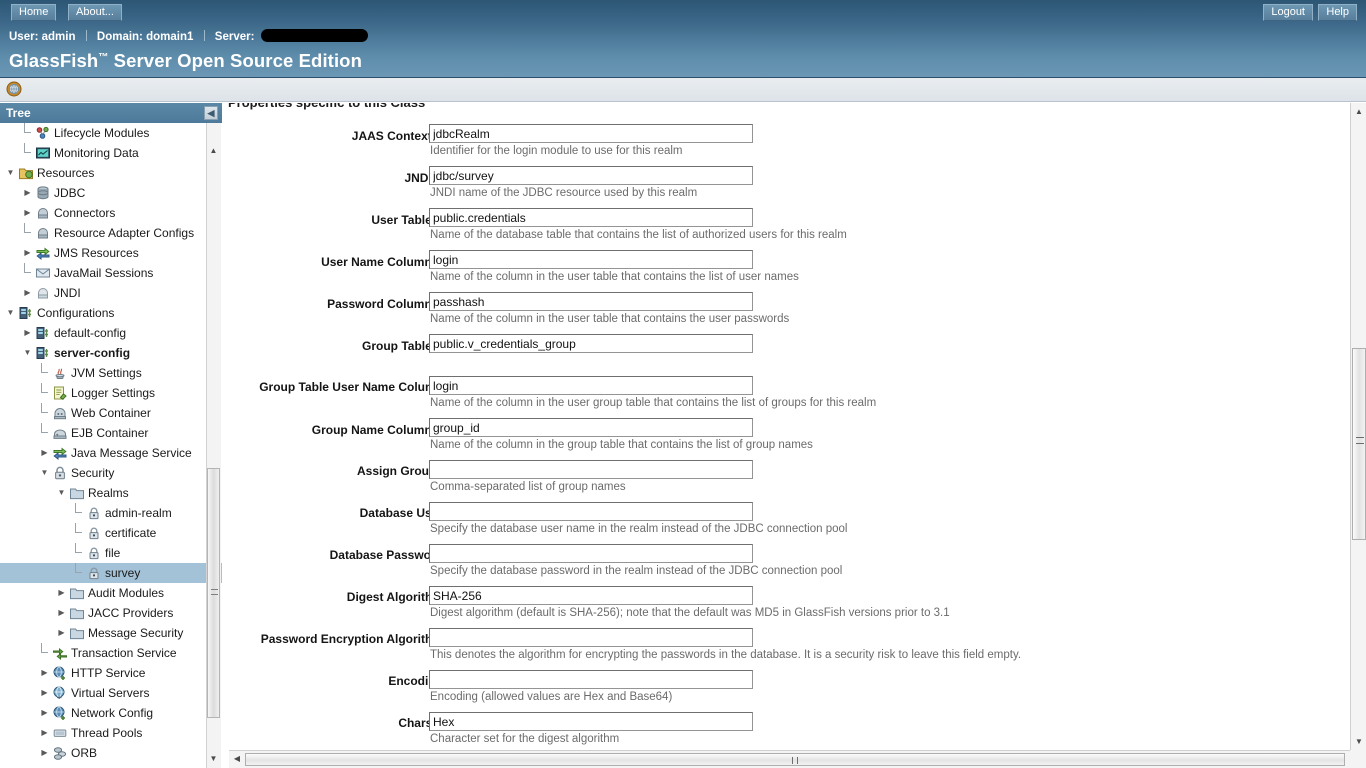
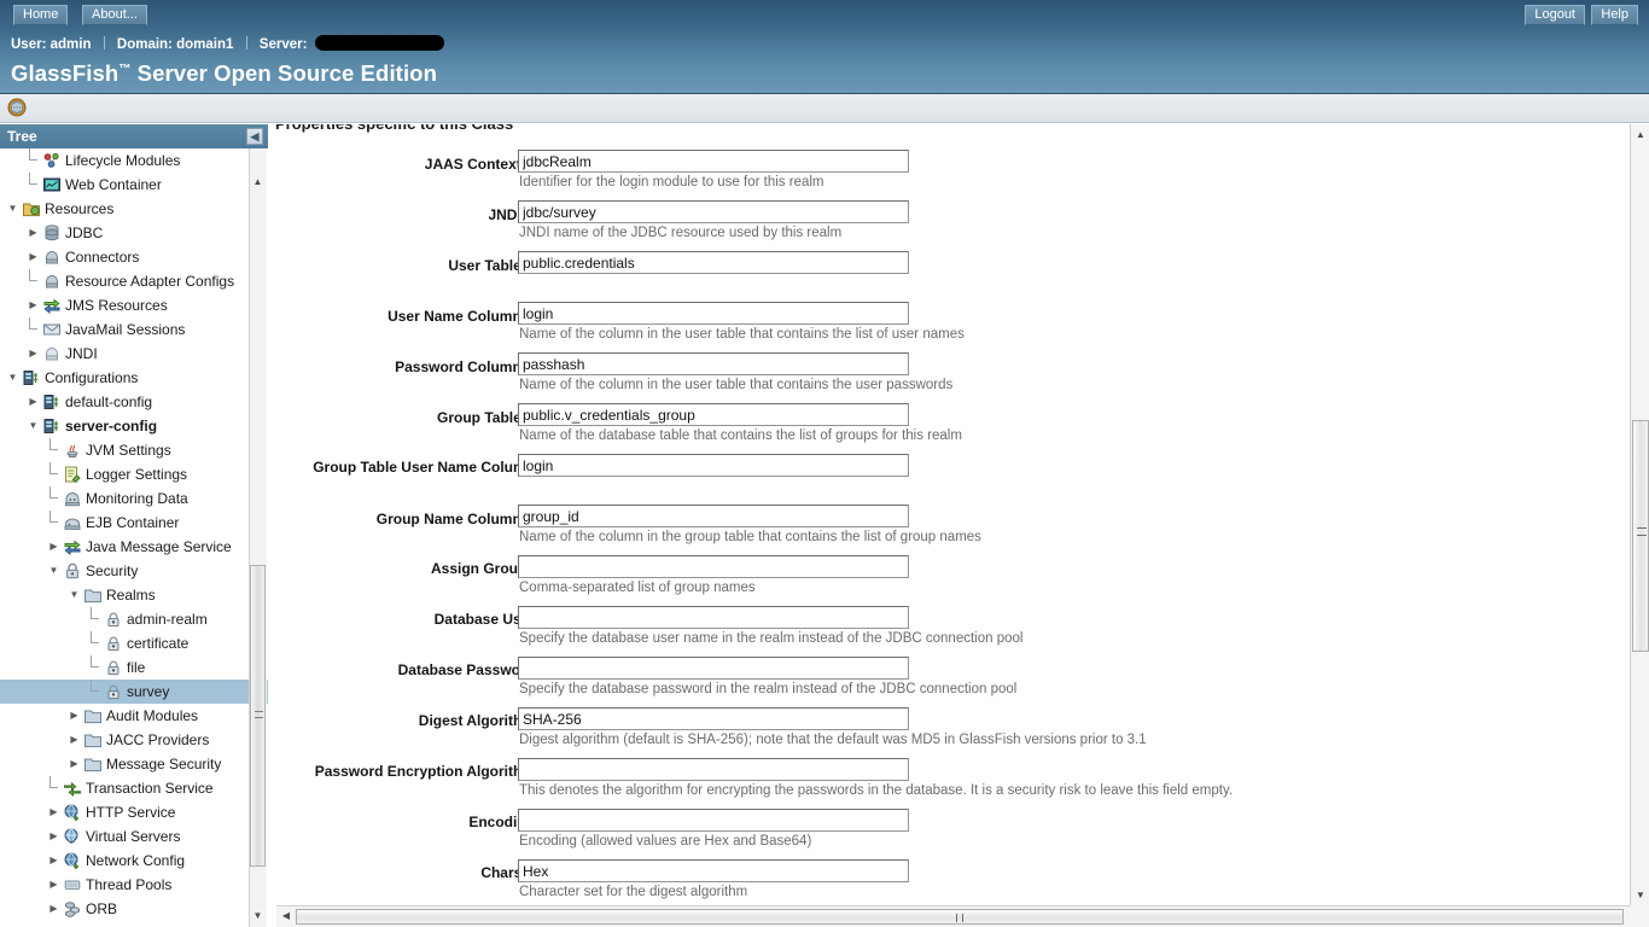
  Home
  About...
  Logout
  Help
  User: admin Domain: domain1 Server:
  GlassFish™ Server Open Source Edition
  Tree
  ◀
  Lifecycle Modules
- Monitoring Data
+ Web Container
  ▼
  Resources
  ▶
  JDBC
  ▶
  Connectors
  Resource Adapter Configs
  ▶
  JMS Resources
  JavaMail Sessions
  ▶
  JNDI
  ▼
  Configurations
  ▶
  default-config
  ▼
  server-config
  JVM Settings
  Logger Settings
- Web Container
+ Monitoring Data
  EJB Container
  ▶
  Java Message Service
  ▼
  Security
  ▼
  Realms
  admin-realm
  certificate
  file
  survey
  ▶
  Audit Modules
  ▶
  JACC Providers
  ▶
  Message Security
  Transaction Service
  ▶
  HTTP Service
  ▶
  Virtual Servers
  ▶
  Network Config
  ▶
  Thread Pools
  ▶
  ORB
  ▲
  ▼
  Properties specific to this Class
  JAAS Contex
  jdbcRealm
  Identifier for the login module to use for this realm
  jdbc/survey
  JNDI name of the JDBC resource used by this realm
  User Tabl
  public.credentials
- Name of the database table that contains the list of authorized users for this realm
  User Name Colum
  login
  Name of the column in the user table that contains the list of user names
  Password Colum
  passhash
  Name of the column in the user table that contains the user passwords
  Group Tabl
  public.v_credentials_group
+ Name of the database table that contains the list of groups for this realm
  Group Table User Name Colu
  login
- Name of the column in the user group table that contains the list of groups for this realm
  Group Name Colum
  group_id
  Name of the column in the group table that contains the list of group names
  Assign Grou
  Comma-separated list of group names
  Specify the database user name in the realm instead of the JDBC connection pool
  Database Passwo
  Specify the database password in the realm instead of the JDBC connection pool
  Digest Algorit
  SHA-256
  Digest algorithm (default is SHA-256); note that the default was MD5 in GlassFish versions prior to 3.1
  Password Encryption Algorit
  This denotes the algorithm for encrypting the passwords in the database. It is a security risk to leave this field empty.
  Encoding (allowed values are Hex and Base64)
  Hex
  Character set for the digest algorithm
  ▲
  ▼
  ◀
